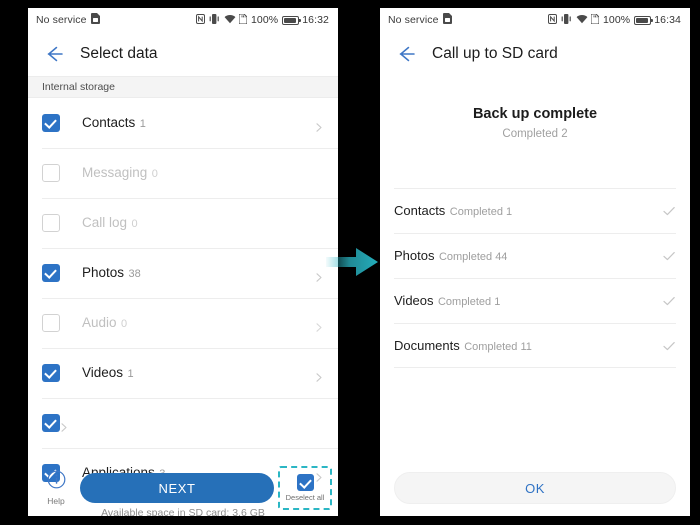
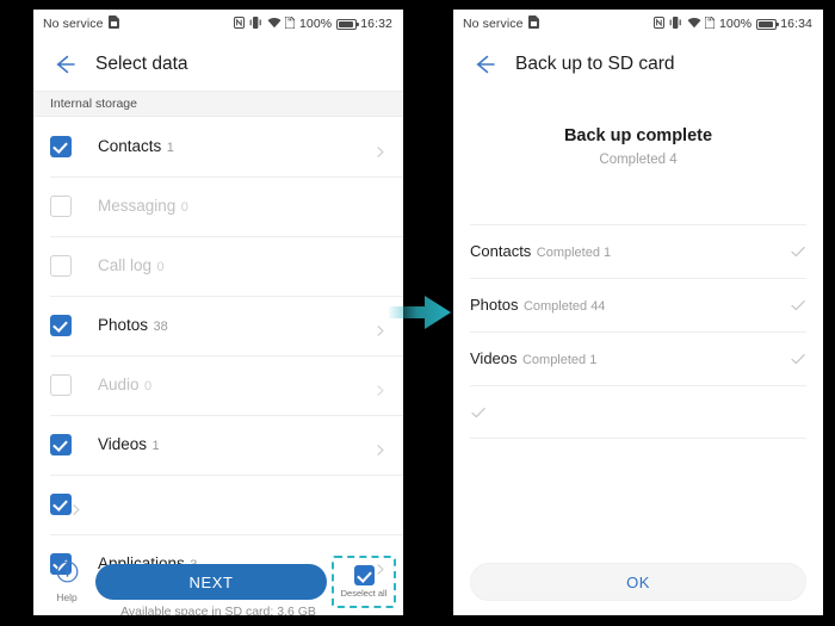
  No service
  100%
  16:32
  Select data
  Internal storage
  Contacts 1
  Messaging 0
  Call log 0
  Photos 38
  Audio 0
  Videos 1
  Available space in SD card: 3.6 GB
  Help
  NEXT
  Deselect all
  No service
  100%
  16:34
- Call up to SD card
+ Back up to SD card
  Back up complete
- Completed 2
+ Completed 4
  Contacts Completed 1
  Photos Completed 44
  Videos Completed 1
- Documents Completed 11
  OK
